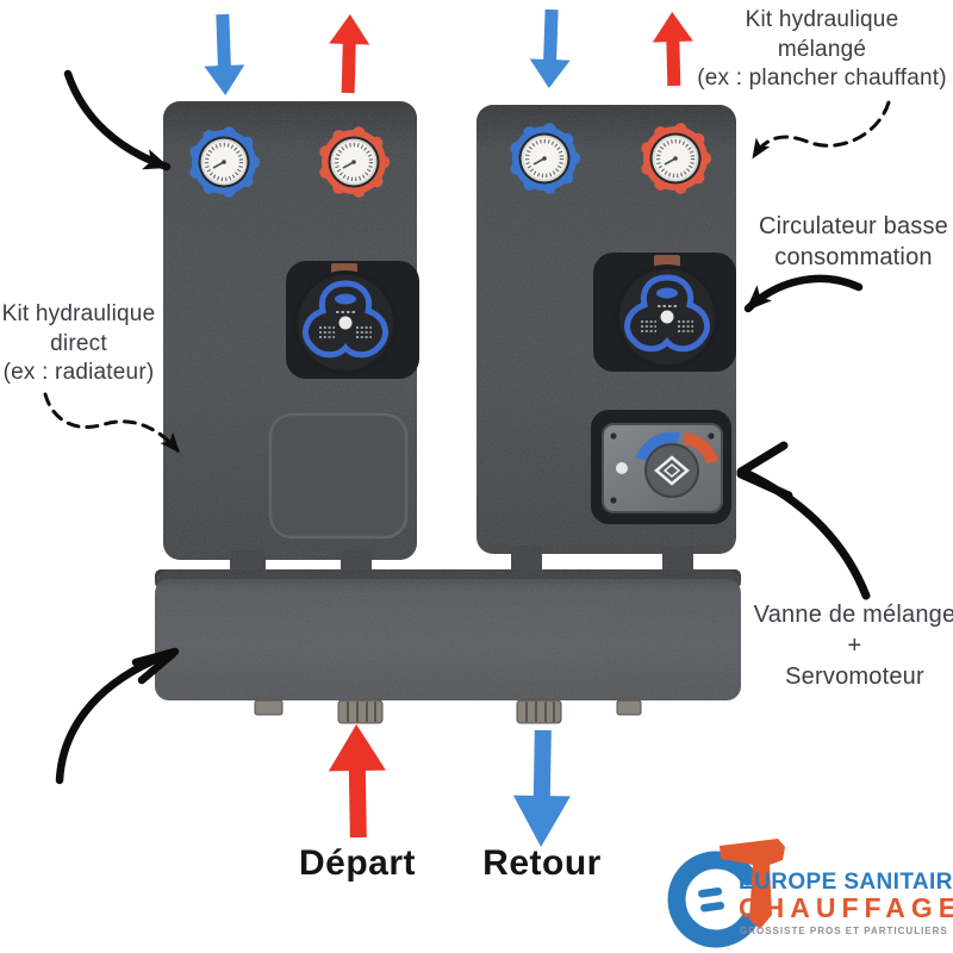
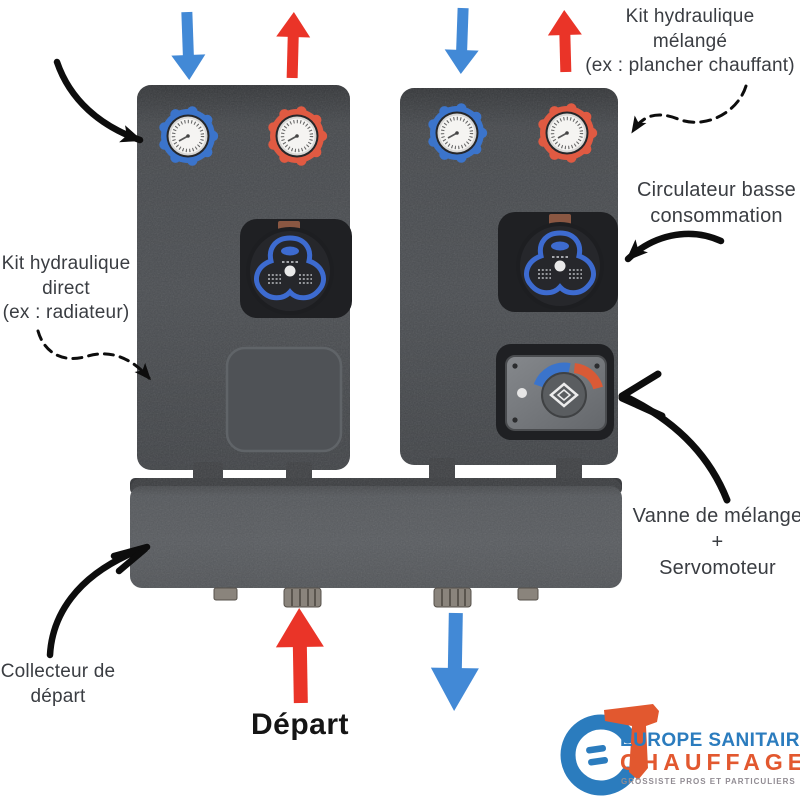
  Kit hydraulique
  mélangé
  (ex : plancher chauffant)
  Circulateur basse
  consommation
  Kit hydraulique
  direct
  (ex : radiateur)
  Vanne de mélange
  +
  Servomoteur
+ Collecteur de
+ départ
  Départ
- Retour
  EUROPE SANITAIR
  CHAUFFAGE
  GROSSISTE PROS ET PARTICULIERS
